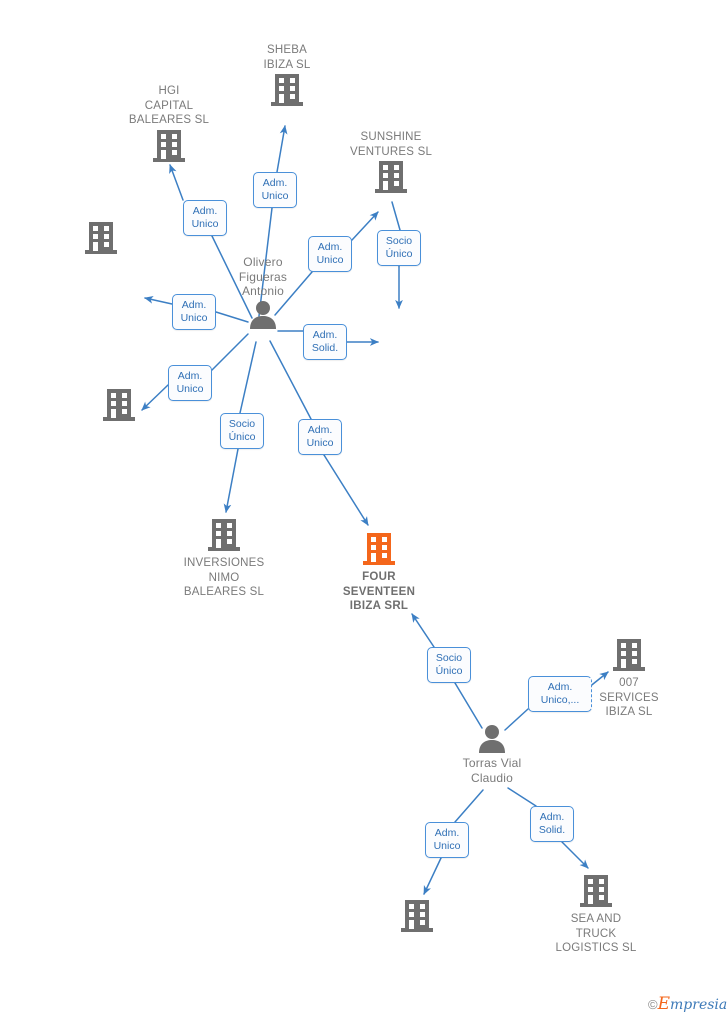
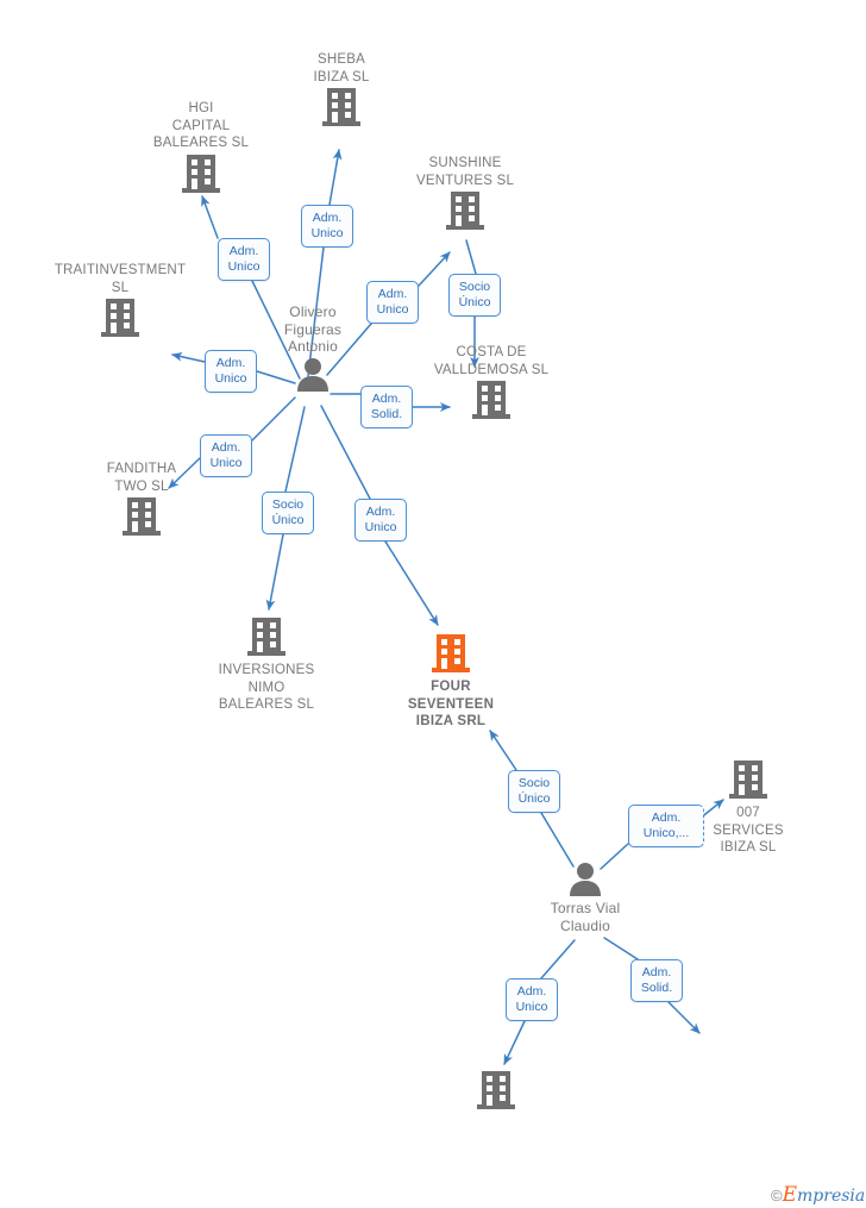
  HGI
  CAPITAL
  BALEARES SL
  SHEBA
  IBIZA SL
  SUNSHINE
  VENTURES SL
+ TRAITINVESTMENT
+ SL
+ COSTA DE
+ VALLDEMOSA SL
+ FANDITHA
+ TWO SL
  Olivero
  Figueras
  Antonio
  INVERSIONES
  NIMO
  BALEARES SL
  FOUR
  SEVENTEEN
  IBIZA SRL
  007
  SERVICES
  IBIZA SL
  Torras Vial
  Claudio
- SEA AND
- TRUCK
- LOGISTICS SL
  Adm.
  Unico
  Adm.
  Unico
  Adm.
  Unico
  Socio
  Único
  Adm.
  Solid.
  Adm.
  Unico
  Adm.
  Unico
  Socio
  Único
  Adm.
  Unico
  Socio
  Único
  Adm.
  Unico,...
  Adm.
  Unico
  Adm.
  Solid.
  ©Empresia
